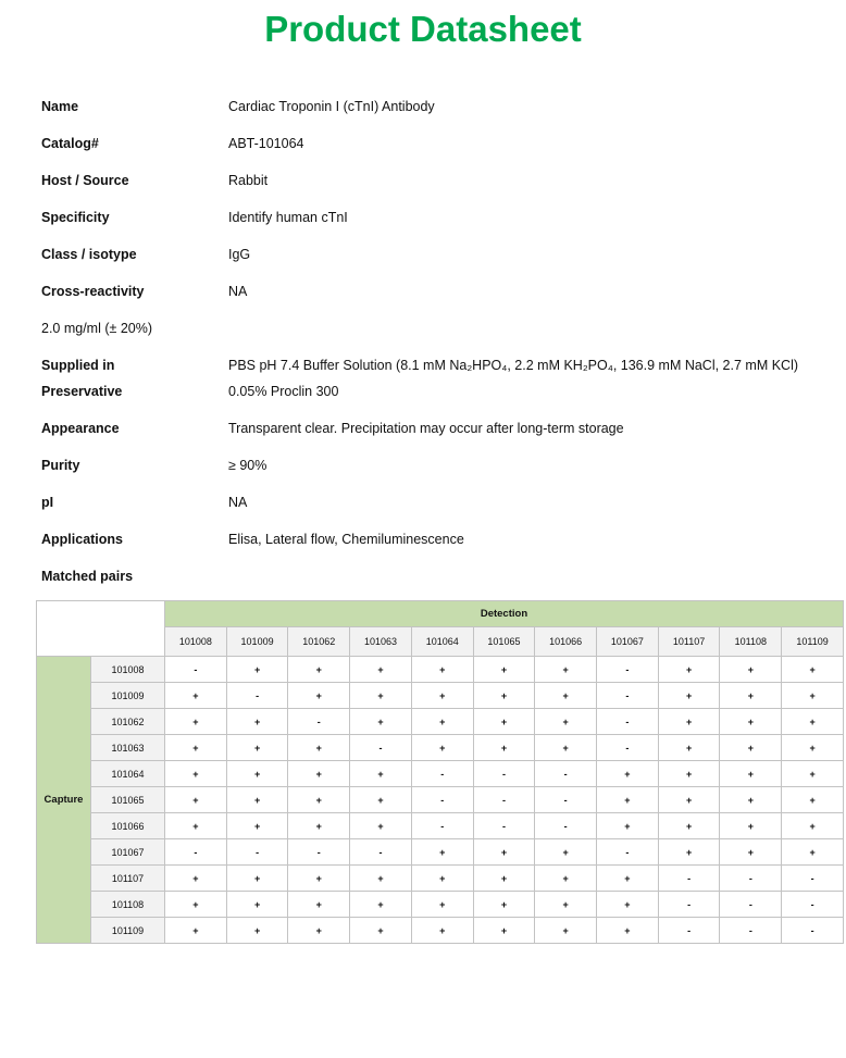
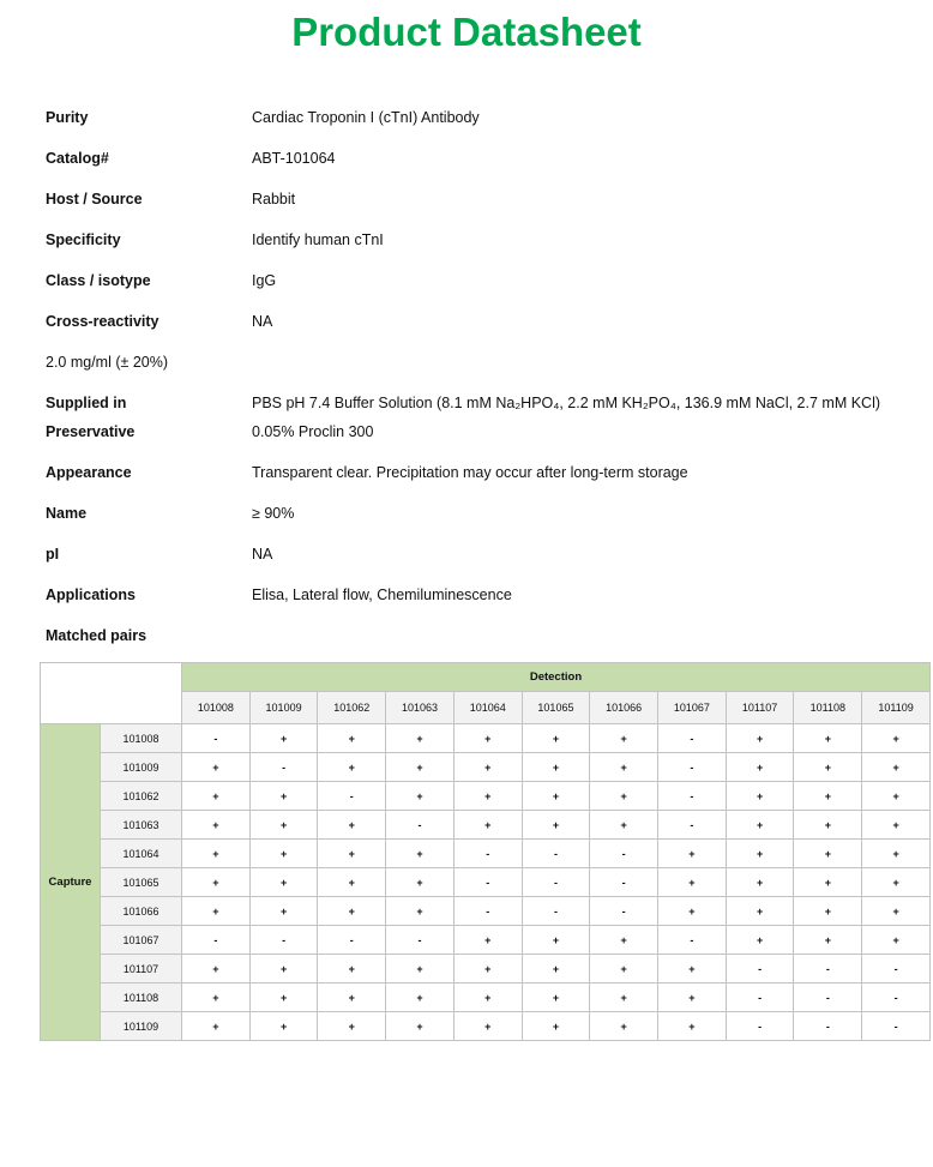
  Product Datasheet
- Name
+ Purity
  Cardiac Troponin I (cTnI) Antibody
  Catalog#
  ABT-101064
  Host / Source
  Rabbit
  Specificity
  Identify human cTnI
  Class / isotype
  IgG
  Cross-reactivity
  NA
  2.0 mg/ml (± 20%)
  Supplied in
  PBS pH 7.4 Buffer Solution (8.1 mM Na₂HPO₄, 2.2 mM KH₂PO₄, 136.9 mM NaCl, 2.7 mM KCl)
  Preservative
  0.05% Proclin 300
  Appearance
  Transparent clear. Precipitation may occur after long-term storage
- Purity
+ Name
  ≥ 90%
  pI
  NA
  Applications
  Elisa, Lateral flow, Chemiluminescence
  Matched pairs
  	Detection
  101008	101009	101062	101063	101064	101065	101066	101067	101107	101108	101109
  Capture	101008	-	+	+	+	+	+	+	-	+	+	+
  101009	+	-	+	+	+	+	+	-	+	+	+
  101062	+	+	-	+	+	+	+	-	+	+	+
  101063	+	+	+	-	+	+	+	-	+	+	+
  101064	+	+	+	+	-	-	-	+	+	+	+
  101065	+	+	+	+	-	-	-	+	+	+	+
  101066	+	+	+	+	-	-	-	+	+	+	+
  101067	-	-	-	-	+	+	+	-	+	+	+
  101107	+	+	+	+	+	+	+	+	-	-	-
  101108	+	+	+	+	+	+	+	+	-	-	-
  101109	+	+	+	+	+	+	+	+	-	-	-
